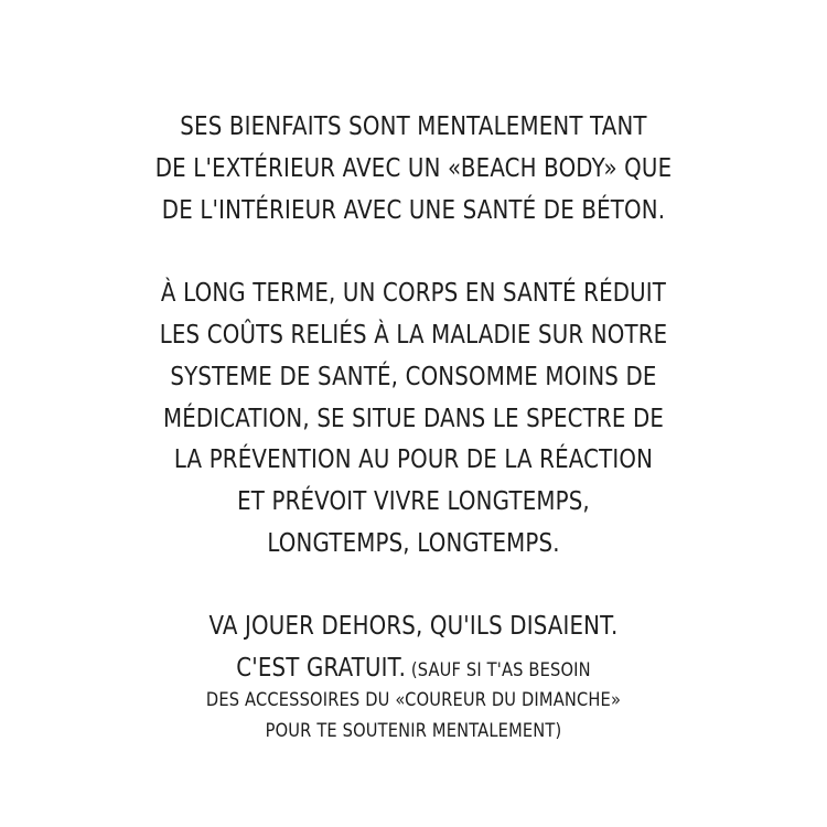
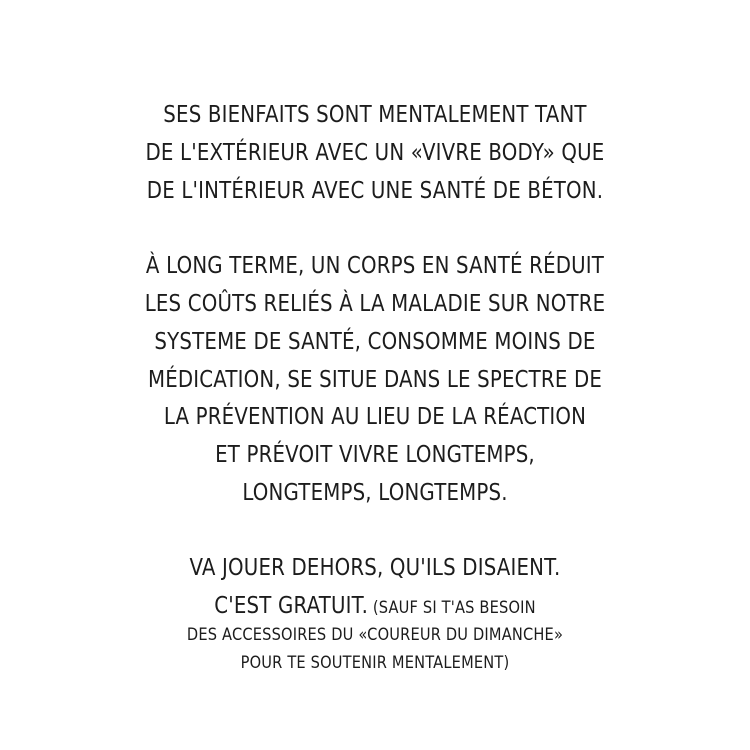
  SES BIENFAITS SONT MENTALEMENT TANT
- DE L'EXTÉRIEUR AVEC UN «BEACH BODY» QUE
+ DE L'EXTÉRIEUR AVEC UN «VIVRE BODY» QUE
  DE L'INTÉRIEUR AVEC UNE SANTÉ DE BÉTON.
  À LONG TERME, UN CORPS EN SANTÉ RÉDUIT
  LES COÛTS RELIÉS À LA MALADIE SUR NOTRE
  SYSTEME DE SANTÉ, CONSOMME MOINS DE
  MÉDICATION, SE SITUE DANS LE SPECTRE DE
- LA PRÉVENTION AU POUR DE LA RÉACTION
+ LA PRÉVENTION AU LIEU DE LA RÉACTION
  ET PRÉVOIT VIVRE LONGTEMPS,
  LONGTEMPS, LONGTEMPS.
  VA JOUER DEHORS, QU'ILS DISAIENT.
  C'EST GRATUIT. (SAUF SI T'AS BESOIN
  DES ACCESSOIRES DU «COUREUR DU DIMANCHE»
  POUR TE SOUTENIR MENTALEMENT)
